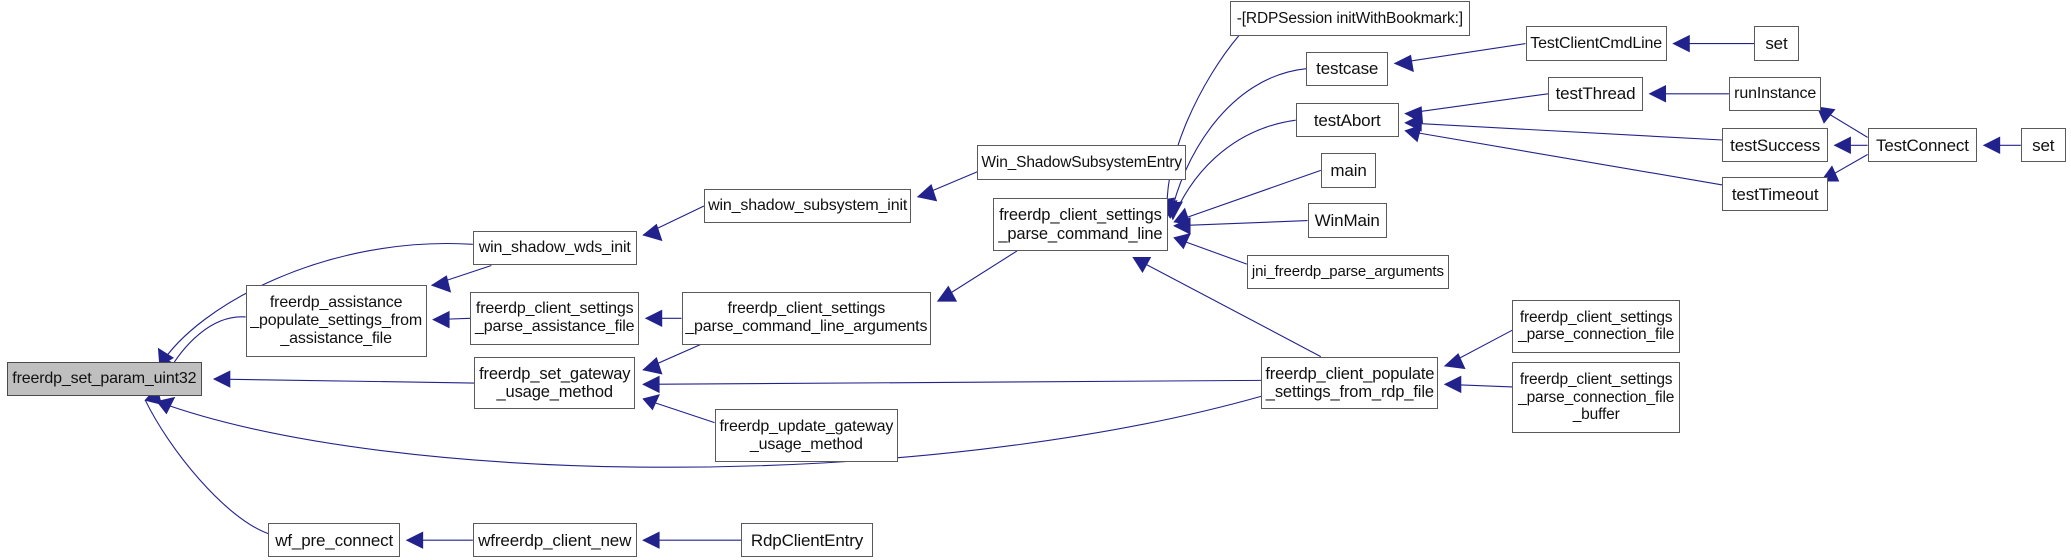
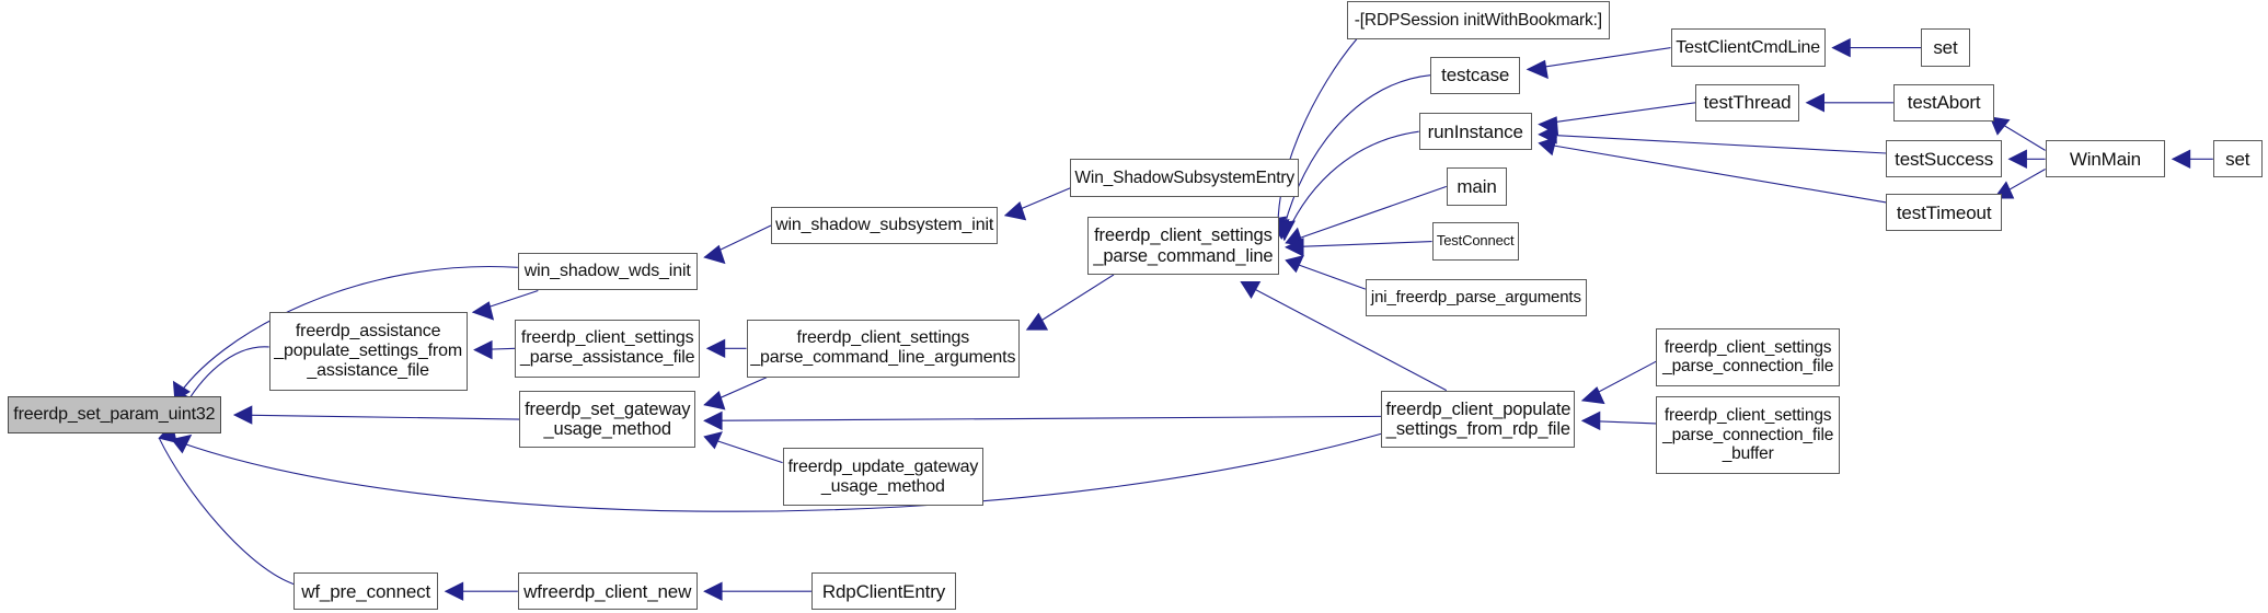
  freerdp_set_param_uint32
  freerdp_assistance
  _populate_settings_from
  _assistance_file
  win_shadow_wds_init
  freerdp_client_settings
  _parse_assistance_file
  freerdp_set_gateway
  _usage_method
  freerdp_update_gateway
  _usage_method
  win_shadow_subsystem_init
  freerdp_client_settings
  _parse_command_line_arguments
  wf_pre_connect
  wfreerdp_client_new
  RdpClientEntry
  Win_ShadowSubsystemEntry
  freerdp_client_settings
  _parse_command_line
  freerdp_client_populate
  _settings_from_rdp_file
  -[RDPSession initWithBookmark:]
  testcase
- testAbort
+ runInstance
  main
- WinMain
+ TestConnect
  jni_freerdp_parse_arguments
  freerdp_client_settings
  _parse_connection_file
  freerdp_client_settings
  _parse_connection_file
  _buffer
  TestClientCmdLine
  testThread
  testSuccess
  testTimeout
- runInstance
+ testAbort
  set
- TestConnect
+ WinMain
  set
